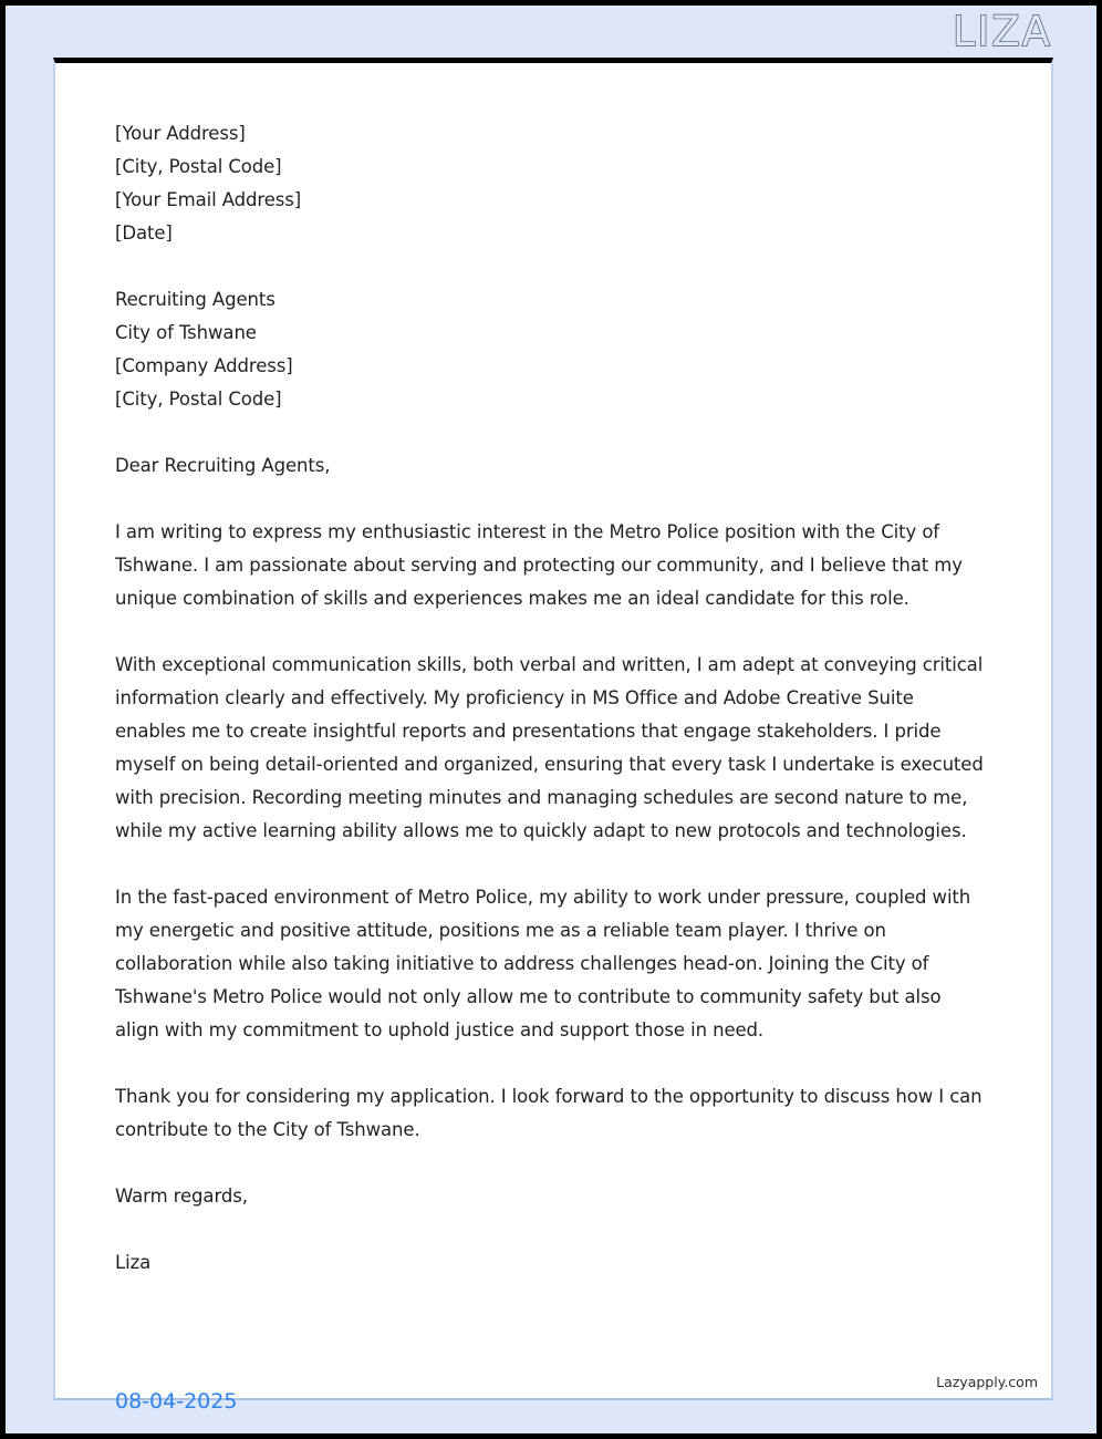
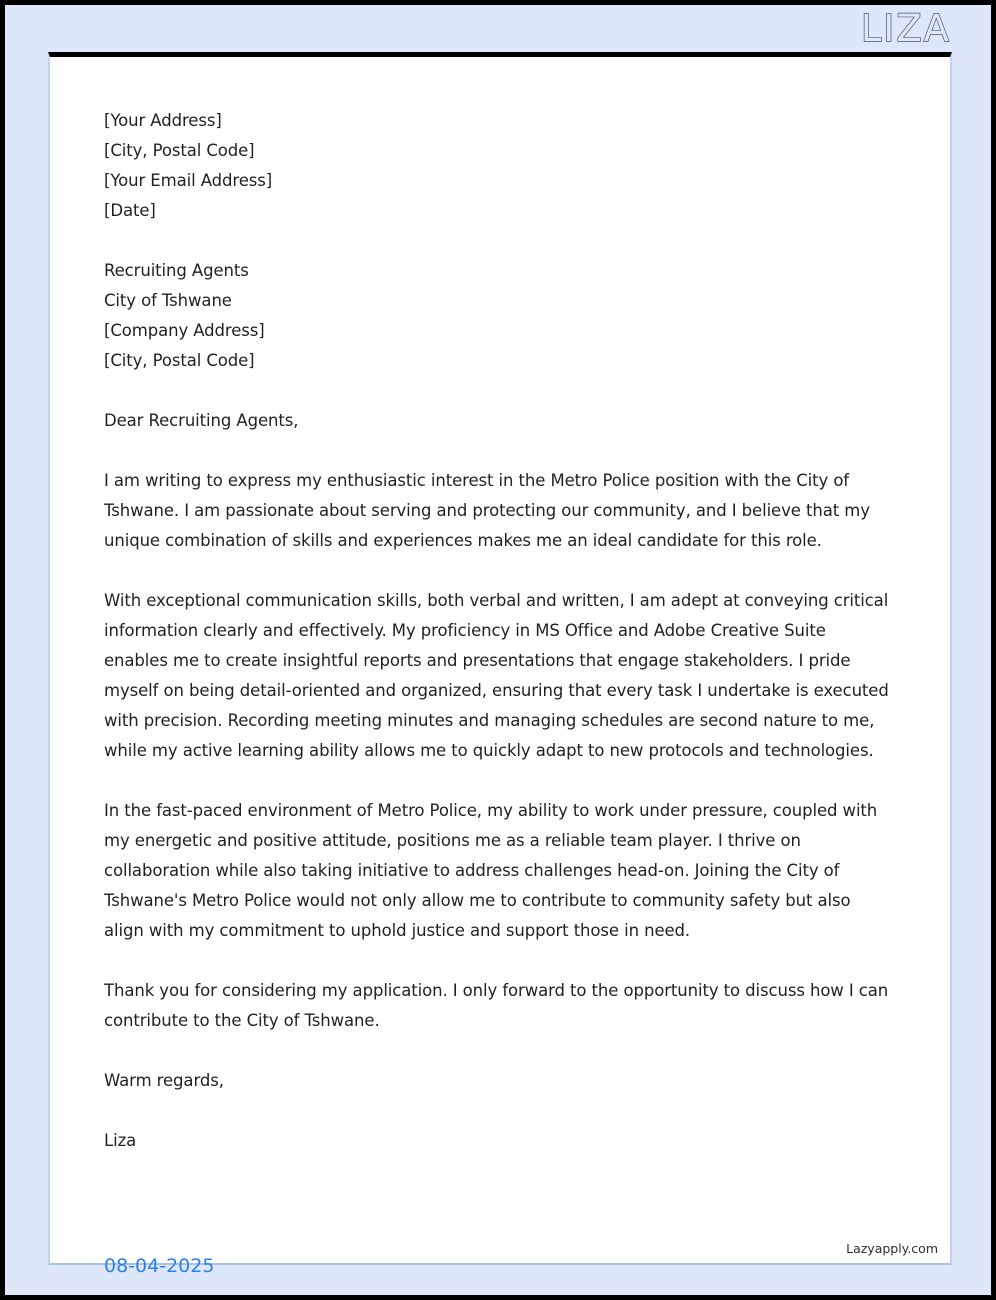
  LIZA
  [Your Address]
  [City, Postal Code]
  [Your Email Address]
  [Date]
  Recruiting Agents
  City of Tshwane
  [Company Address]
  [City, Postal Code]
  Dear Recruiting Agents,
  I am writing to express my enthusiastic interest in the Metro Police position with the City of Tshwane. I am passionate about serving and protecting our community, and I believe that my unique combination of skills and experiences makes me an ideal candidate for this role.
  With exceptional communication skills, both verbal and written, I am adept at conveying critical information clearly and effectively. My proficiency in MS Office and Adobe Creative Suite enables me to create insightful reports and presentations that engage stakeholders. I pride myself on being detail-oriented and organized, ensuring that every task I undertake is executed with precision. Recording meeting minutes and managing schedules are second nature to me, while my active learning ability allows me to quickly adapt to new protocols and technologies.
  In the fast-paced environment of Metro Police, my ability to work under pressure, coupled with my energetic and positive attitude, positions me as a reliable team player. I thrive on collaboration while also taking initiative to address challenges head-on. Joining the City of Tshwane's Metro Police would not only allow me to contribute to community safety but also align with my commitment to uphold justice and support those in need.
- Thank you for considering my application. I look forward to the opportunity to discuss how I can contribute to the City of Tshwane.
+ Thank you for considering my application. I only forward to the opportunity to discuss how I can contribute to the City of Tshwane.
  Warm regards,
  Liza
  Lazyapply.com
  08-04-2025
